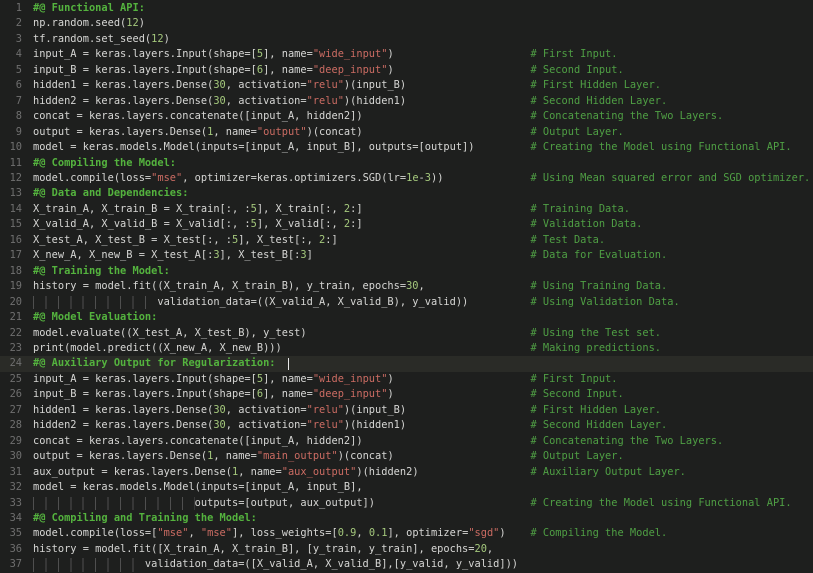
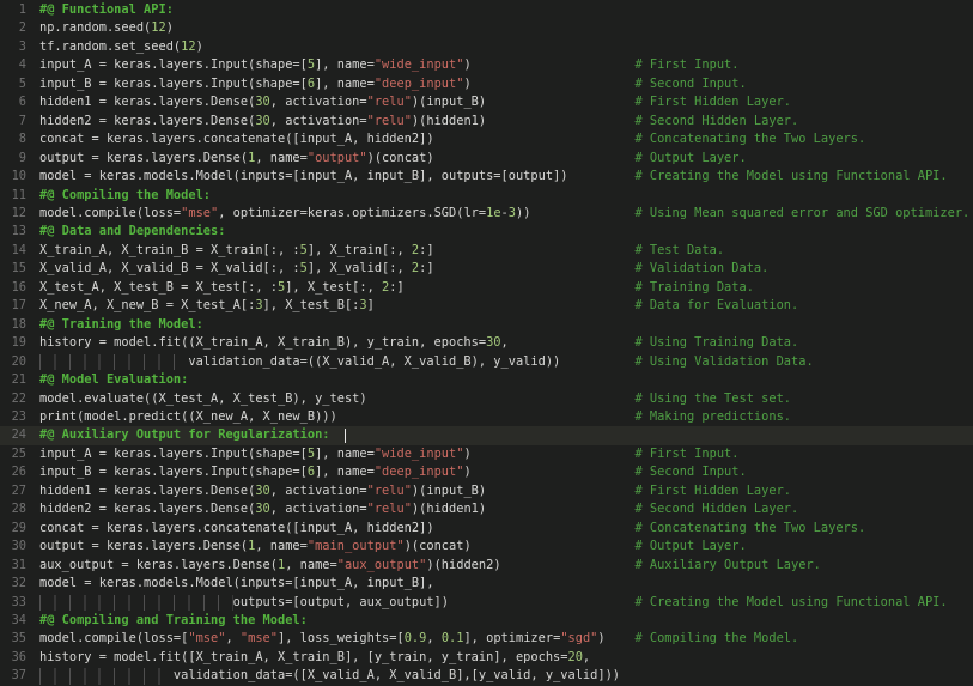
  1 #@ Functional API:
  2 np.random.seed(12)
  3 tf.random.set_seed(12)
  4 input_A = keras.layers.Input(shape=[5], name="wide_input")
  # First Input.
  5 input_B = keras.layers.Input(shape=[6], name="deep_input")
  # Second Input.
  6 hidden1 = keras.layers.Dense(30, activation="relu")(input_B)
  # First Hidden Layer.
  7 hidden2 = keras.layers.Dense(30, activation="relu")(hidden1)
  # Second Hidden Layer.
  8 concat = keras.layers.concatenate([input_A, hidden2])
  # Concatenating the Two Layers.
  9 output = keras.layers.Dense(1, name="output")(concat)
  # Output Layer.
  10 model = keras.models.Model(inputs=[input_A, input_B], outputs=[output])
  # Creating the Model using Functional API.
  11 #@ Compiling the Model:
  12 model.compile(loss="mse", optimizer=keras.optimizers.SGD(lr=1e-3))
  # Using Mean squared error and SGD optimizer.
  13 #@ Data and Dependencies:
  14 X_train_A, X_train_B = X_train[:, :5], X_train[:, 2:]
- # Training Data.
+ # Test Data.
  15 X_valid_A, X_valid_B = X_valid[:, :5], X_valid[:, 2:]
  # Validation Data.
  16 X_test_A, X_test_B = X_test[:, :5], X_test[:, 2:]
- # Test Data.
+ # Training Data.
  17 X_new_A, X_new_B = X_test_A[:3], X_test_B[:3]
  # Data for Evaluation.
  18 #@ Training the Model:
  19 history = model.fit((X_train_A, X_train_B), y_train, epochs=30,
  # Using Training Data.
  20 validation_data=((X_valid_A, X_valid_B), y_valid))
  # Using Validation Data.
  21 #@ Model Evaluation:
  22 model.evaluate((X_test_A, X_test_B), y_test)
  # Using the Test set.
  23 print(model.predict((X_new_A, X_new_B)))
  # Making predictions.
  24 #@ Auxiliary Output for Regularization:
  25 input_A = keras.layers.Input(shape=[5], name="wide_input")
  # First Input.
  26 input_B = keras.layers.Input(shape=[6], name="deep_input")
  # Second Input.
  27 hidden1 = keras.layers.Dense(30, activation="relu")(input_B)
  # First Hidden Layer.
  28 hidden2 = keras.layers.Dense(30, activation="relu")(hidden1)
  # Second Hidden Layer.
  29 concat = keras.layers.concatenate([input_A, hidden2])
  # Concatenating the Two Layers.
  30 output = keras.layers.Dense(1, name="main_output")(concat)
  # Output Layer.
  31 aux_output = keras.layers.Dense(1, name="aux_output")(hidden2)
  # Auxiliary Output Layer.
  32 model = keras.models.Model(inputs=[input_A, input_B],
  33 outputs=[output, aux_output])
  # Creating the Model using Functional API.
  34 #@ Compiling and Training the Model:
  35 model.compile(loss=["mse", "mse"], loss_weights=[0.9, 0.1], optimizer="sgd")
  # Compiling the Model.
  36 history = model.fit([X_train_A, X_train_B], [y_train, y_train], epochs=20,
  37 validation_data=([X_valid_A, X_valid_B],[y_valid, y_valid]))
